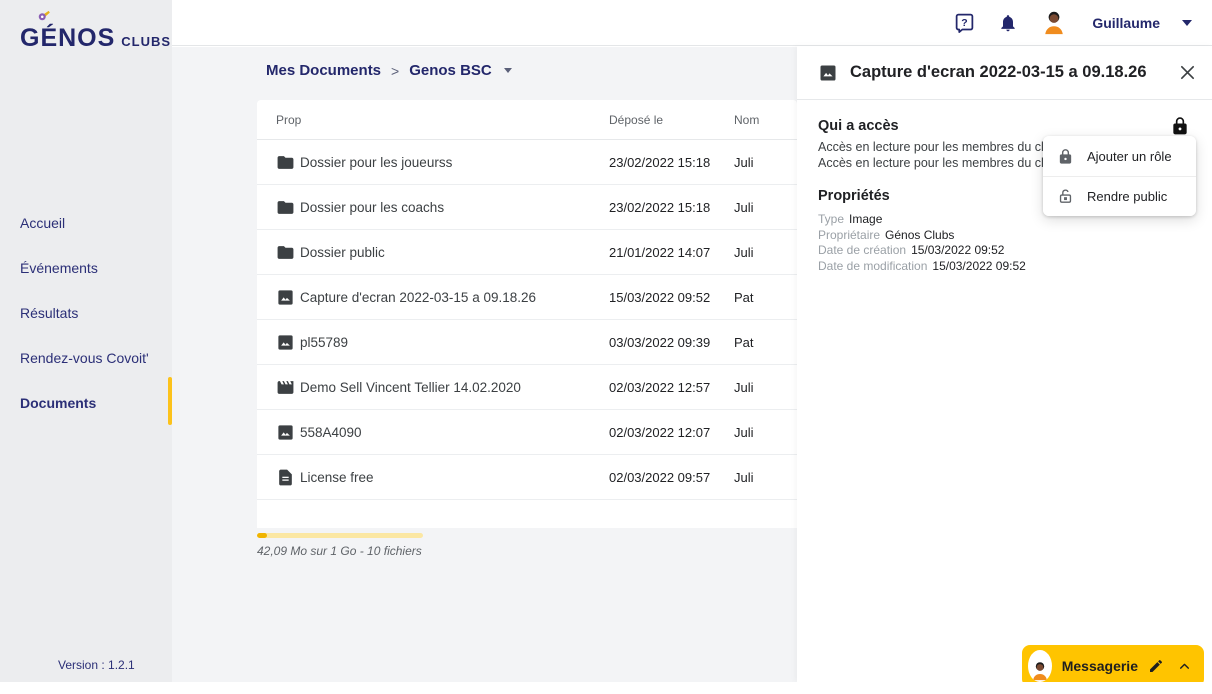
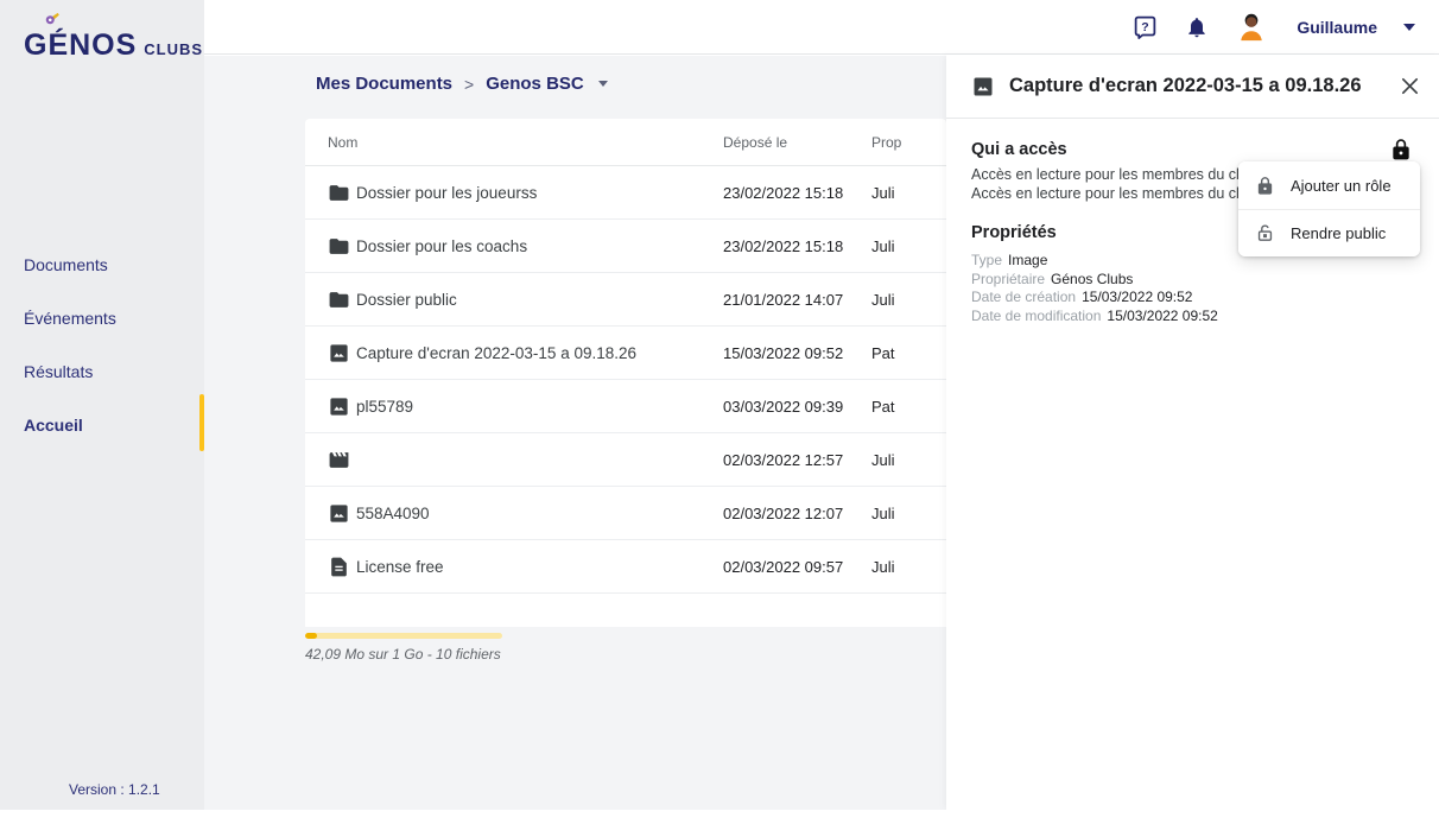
  GÉNOS
  CLUBS
- Accueil
+ Documents
  Événements
  Résultats
- Rendez-vous Covoit'
- Documents
+ Accueil
  Version : 1.2.1
  ?
  Guillaume
  Mes Documents
  >
  Genos BSC
- Prop
+ Nom
  Déposé le
- Nom
+ Prop
  Dossier pour les joueurss
  23/02/2022 15:18
  Juli
  Dossier pour les coachs
  23/02/2022 15:18
  Juli
  Dossier public
  21/01/2022 14:07
  Juli
  Capture d'ecran 2022-03-15 a 09.18.26
  15/03/2022 09:52
  Pat
  pl55789
  03/03/2022 09:39
  Pat
- Demo Sell Vincent Tellier 14.02.2020
  02/03/2022 12:57
  Juli
  558A4090
  02/03/2022 12:07
  Juli
  License free
  02/03/2022 09:57
  Juli
  42,09 Mo sur 1 Go - 10 fichiers
  Capture d'ecran 2022-03-15 a 09.18.26
  Qui a accès
  Accès en lecture pour les membres du c
  Accès en lecture pour les membres du c
  Propriétés
  Type Image
  Propriétaire Génos Clubs
  Date de création 15/03/2022 09:52
  Date de modification 15/03/2022 09:52
  Ajouter un rôle
  Rendre public
- Messagerie
